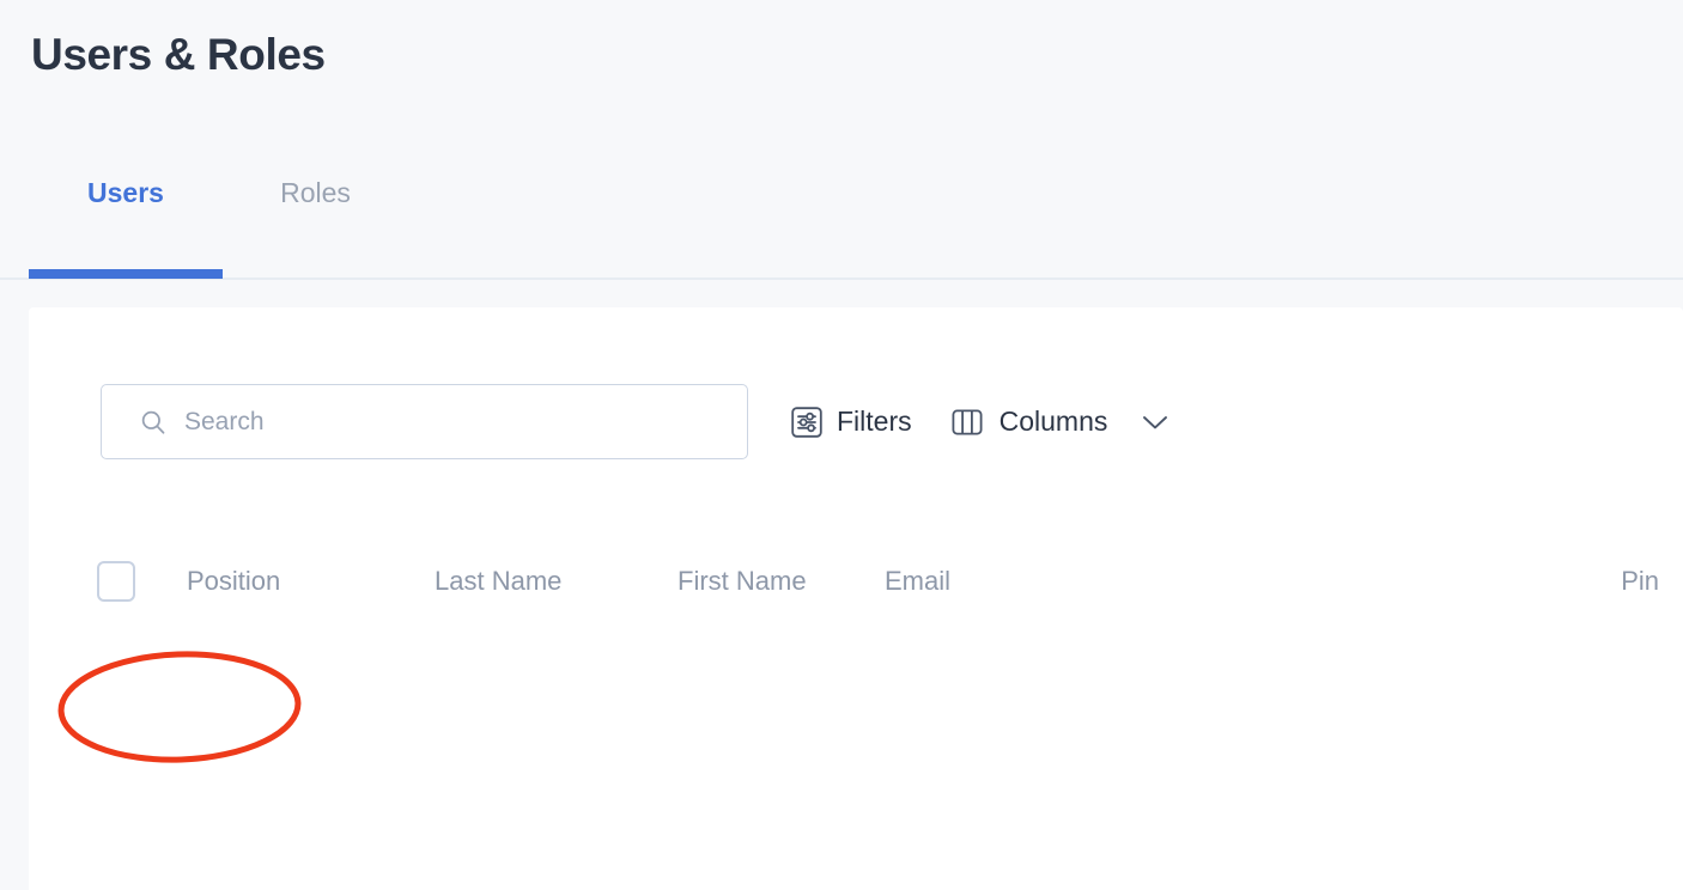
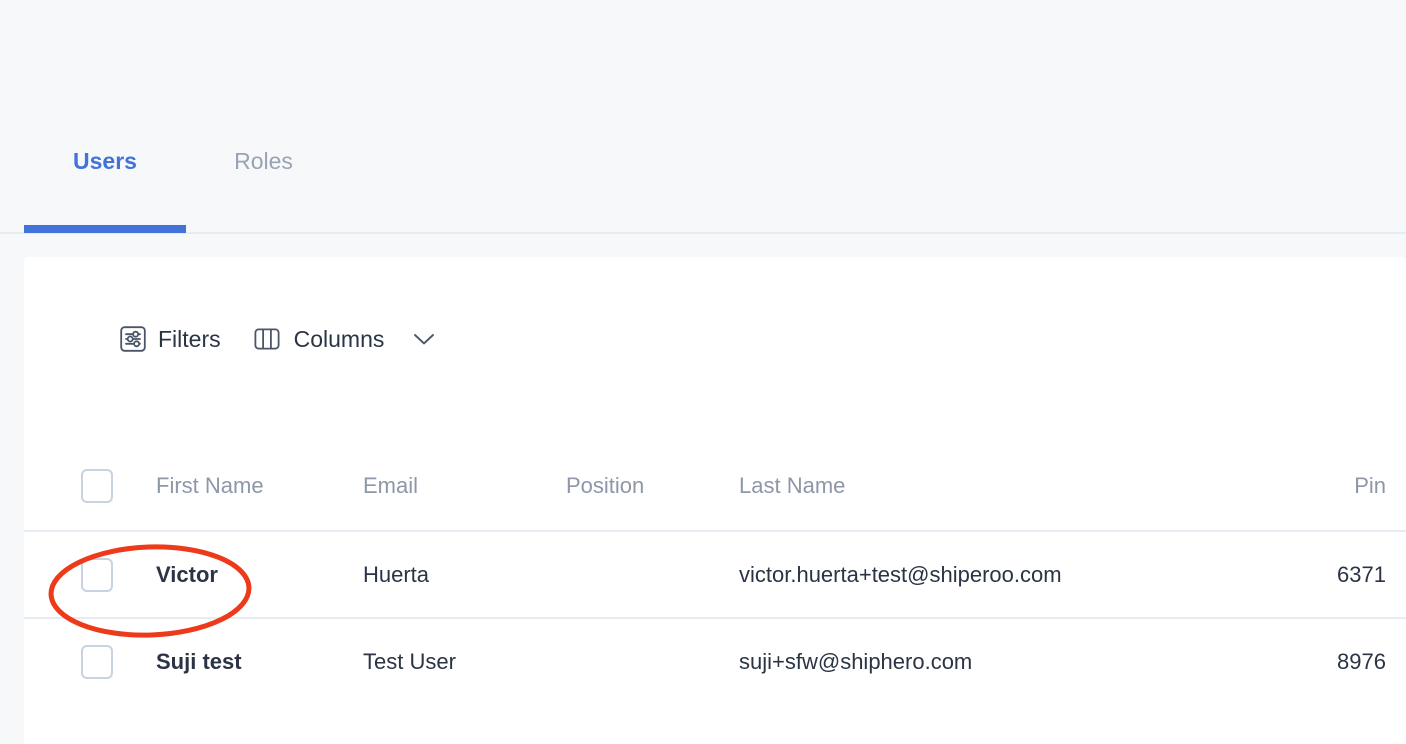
- Users & Roles
  Users
  Roles
- Search
  Filters
  Columns
- Position
+ First Name
- Last Name
+ Email
- First Name
+ Position
- Email
+ Last Name
  Pin
+ Victor
+ Huerta
+ victor.huerta+test@shiperoo.com
+ 6371
+ Suji test
+ Test User
+ suji+sfw@shiphero.com
+ 8976
